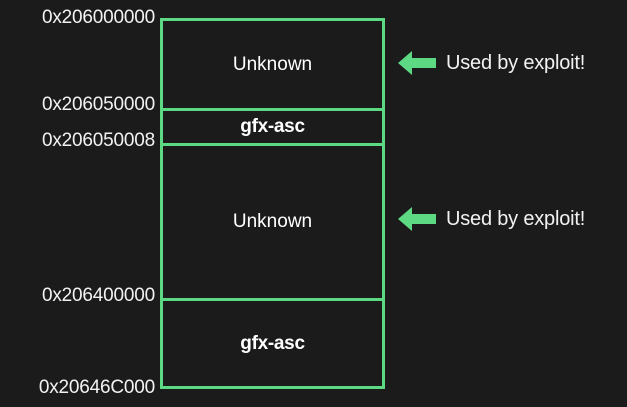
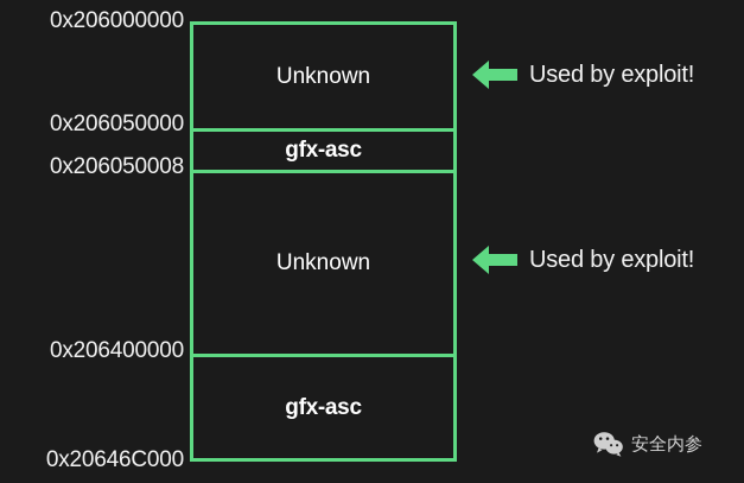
  0x206000000
  0x206050000
  0x206050008
  0x206400000
  0x20646C000
  Unknown
  gfx-asc
  Unknown
  gfx-asc
  Used by exploit!
  Used by exploit!
+ 安全内参
